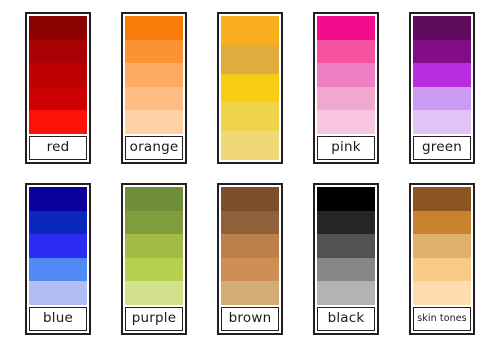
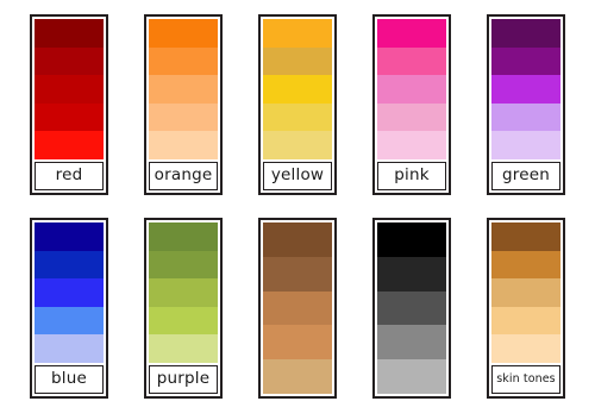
  red
  orange
+ yellow
  pink
  green
  blue
  purple
- brown
- black
  skin tones
